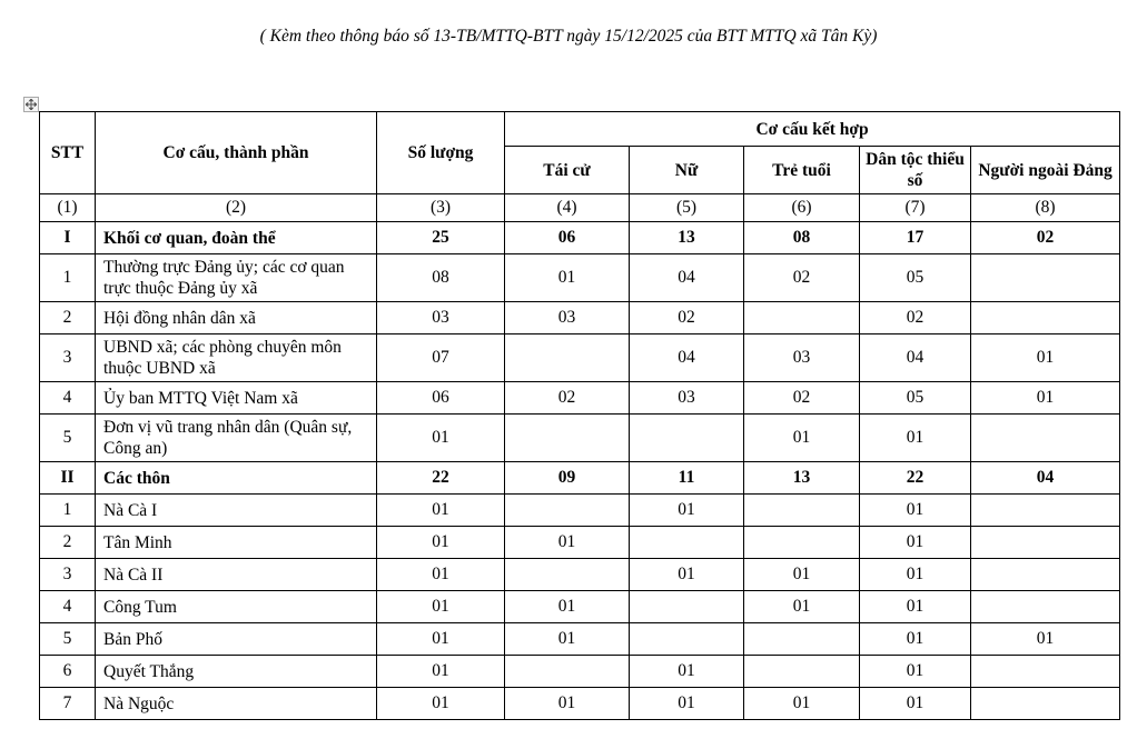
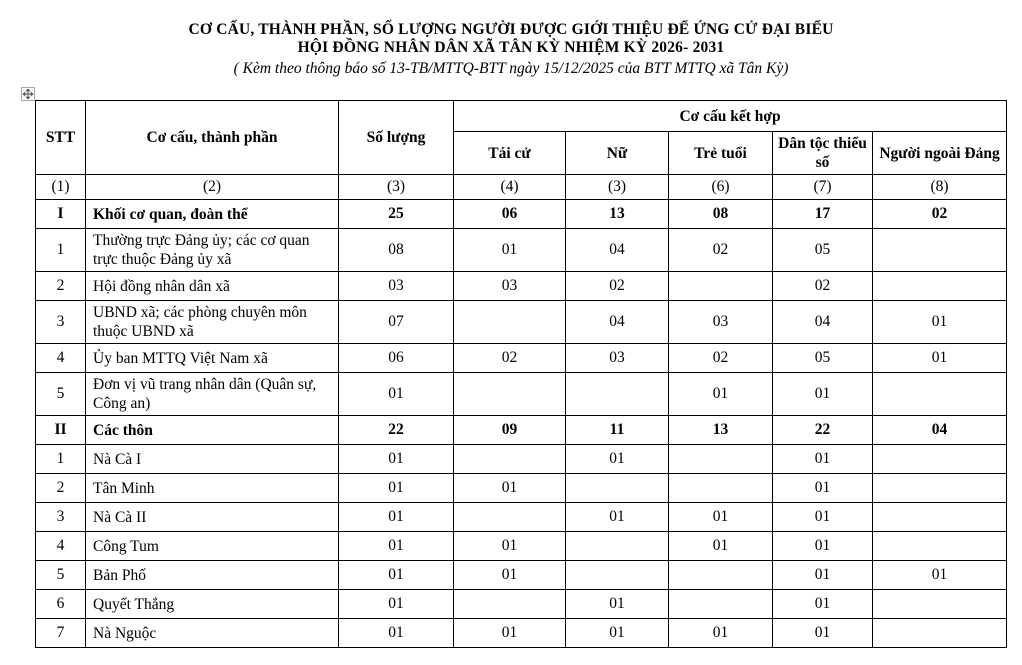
+ CƠ CẤU, THÀNH PHẦN, SỐ LƯỢNG NGƯỜI ĐƯỢC GIỚI THIỆU ĐỂ ỨNG CỬ ĐẠI BIỂU
+ HỘI ĐỒNG NHÂN DÂN XÃ TÂN KỲ NHIỆM KỲ 2026- 2031
  ( Kèm theo thông báo số 13-TB/MTTQ-BTT ngày 15/12/2025 của BTT MTTQ xã Tân Kỳ)
  STT	Cơ cấu, thành phần	Số lượng	Cơ cấu kết hợp
  Tái cử	Nữ	Trẻ tuổi	Dân tộc thiểu số	Người ngoài Đảng
- (1)	(2)	(3)	(4)	(5)	(6)	(7)	(8)
+ (1)	(2)	(3)	(4)	(3)	(6)	(7)	(8)
  I	Khối cơ quan, đoàn thể	25	06	13	08	17	02
  1	Thường trực Đảng ủy; các cơ quan trực thuộc Đảng ủy xã	08	01	04	02	05
  2	Hội đồng nhân dân xã	03	03	02		02
  3	UBND xã; các phòng chuyên môn thuộc UBND xã	07		04	03	04	01
  4	Ủy ban MTTQ Việt Nam xã	06	02	03	02	05	01
  5	Đơn vị vũ trang nhân dân (Quân sự, Công an)	01			01	01
  II	Các thôn	22	09	11	13	22	04
  1	Nà Cà I	01		01		01
  2	Tân Minh	01	01			01
  3	Nà Cà II	01		01	01	01
  4	Công Tum	01	01		01	01
  5	Bản Phố	01	01			01	01
  6	Quyết Thắng	01		01		01
  7	Nà Nguộc	01	01	01	01	01
